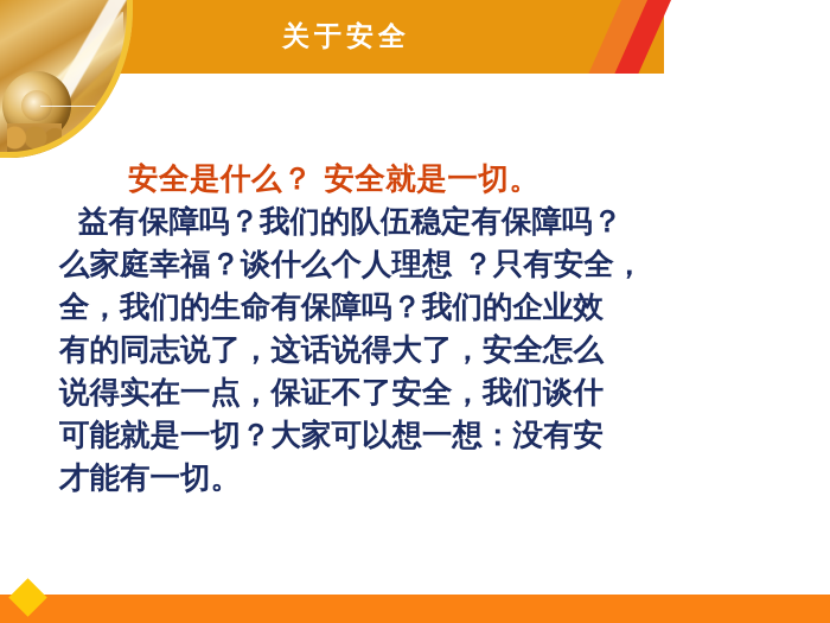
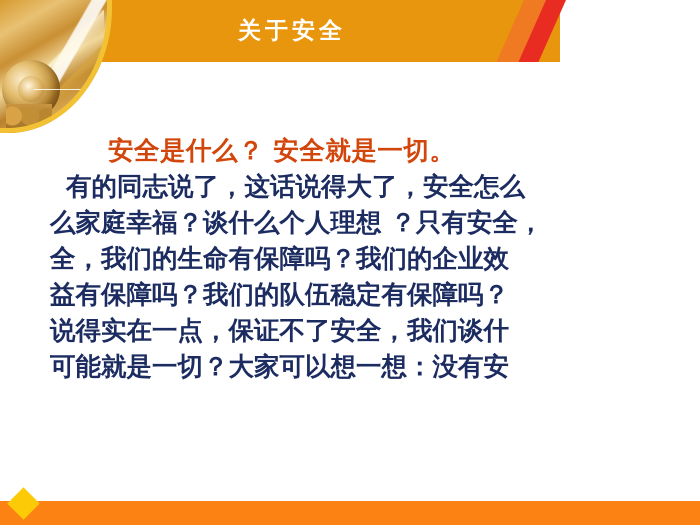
  关于安全
  安全是什么？ 安全就是一切。
- 益有保障吗？我们的队伍稳定有保障吗？
+ 有的同志说了，这话说得大了，安全怎么
  么家庭幸福？谈什么个人理想 ？只有安全，
  全，我们的生命有保障吗？我们的企业效
- 有的同志说了，这话说得大了，安全怎么
+ 益有保障吗？我们的队伍稳定有保障吗？
  说得实在一点，保证不了安全，我们谈什
  可能就是一切？大家可以想一想：没有安
- 才能有一切。
